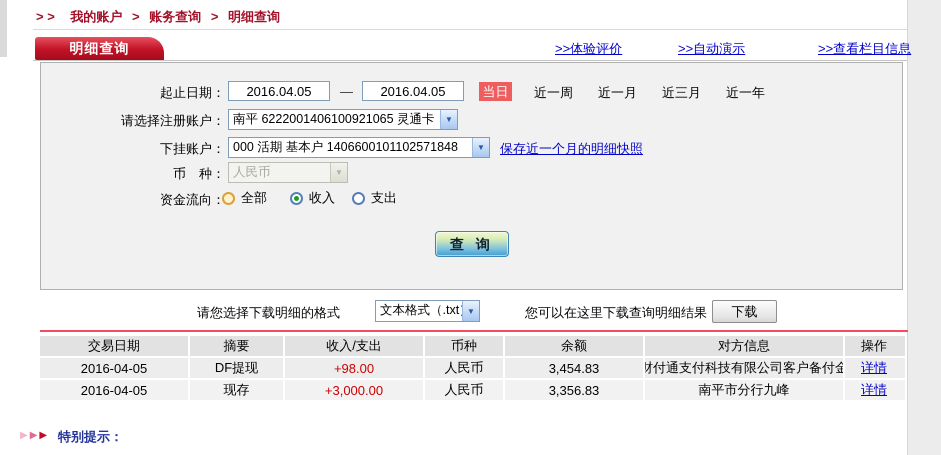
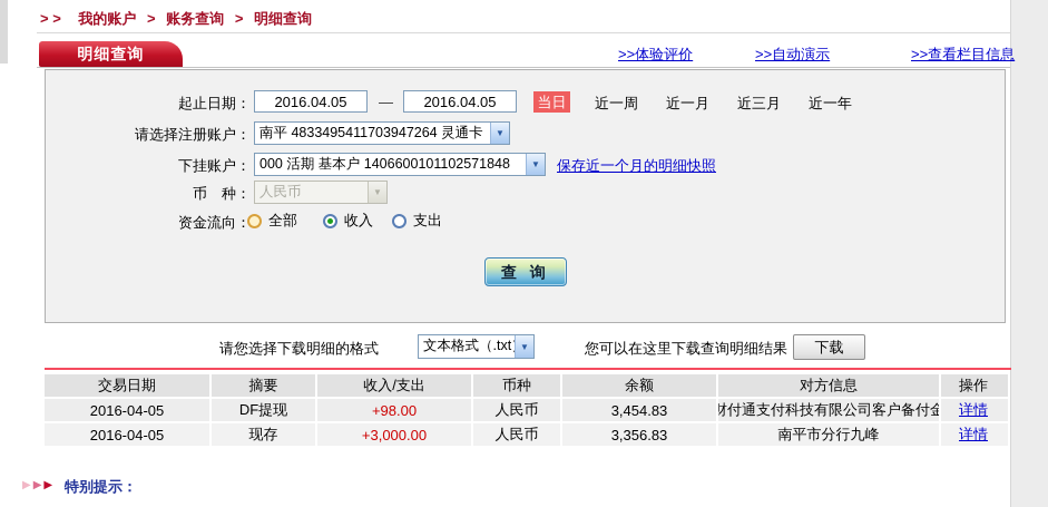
  > > 我的账户 > 账务查询 > 明细查询
  明细查询
  >>体验评价
  >>自动演示
  >>查看栏目信息
  起止日期：
  2016.04.05
  —
  2016.04.05
  当日
  近一周
  近一月
  近三月
  近一年
  请选择注册账户：
- 南平 6222001406100921065 灵通卡
+ 南平 4833495411703947264 灵通卡
  ▼
  下挂账户：
  000 活期 基本户 1406600101102571848
  ▼
  保存近一个月的明细快照
  币 种：
  人民币
  ▼
  资金流向：
  全部
  收入
  支出
  查 询
  请您选择下载明细的格式
  文本格式（.txt
  ▼
  您可以在这里下载查询明细结果
  下载
  交易日期
  摘要
  收入/支出
  币种
  余额
  对方信息
  操作
  2016-04-05
  DF提现
  +98.00
  人民币
  3,454.83
  财付通支付科技有限公司客户备付金
  详情
  2016-04-05
  现存
  +3,000.00
  人民币
  3,356.83
  南平市分行九峰
  详情
  ▶▶▶
  特别提示：
